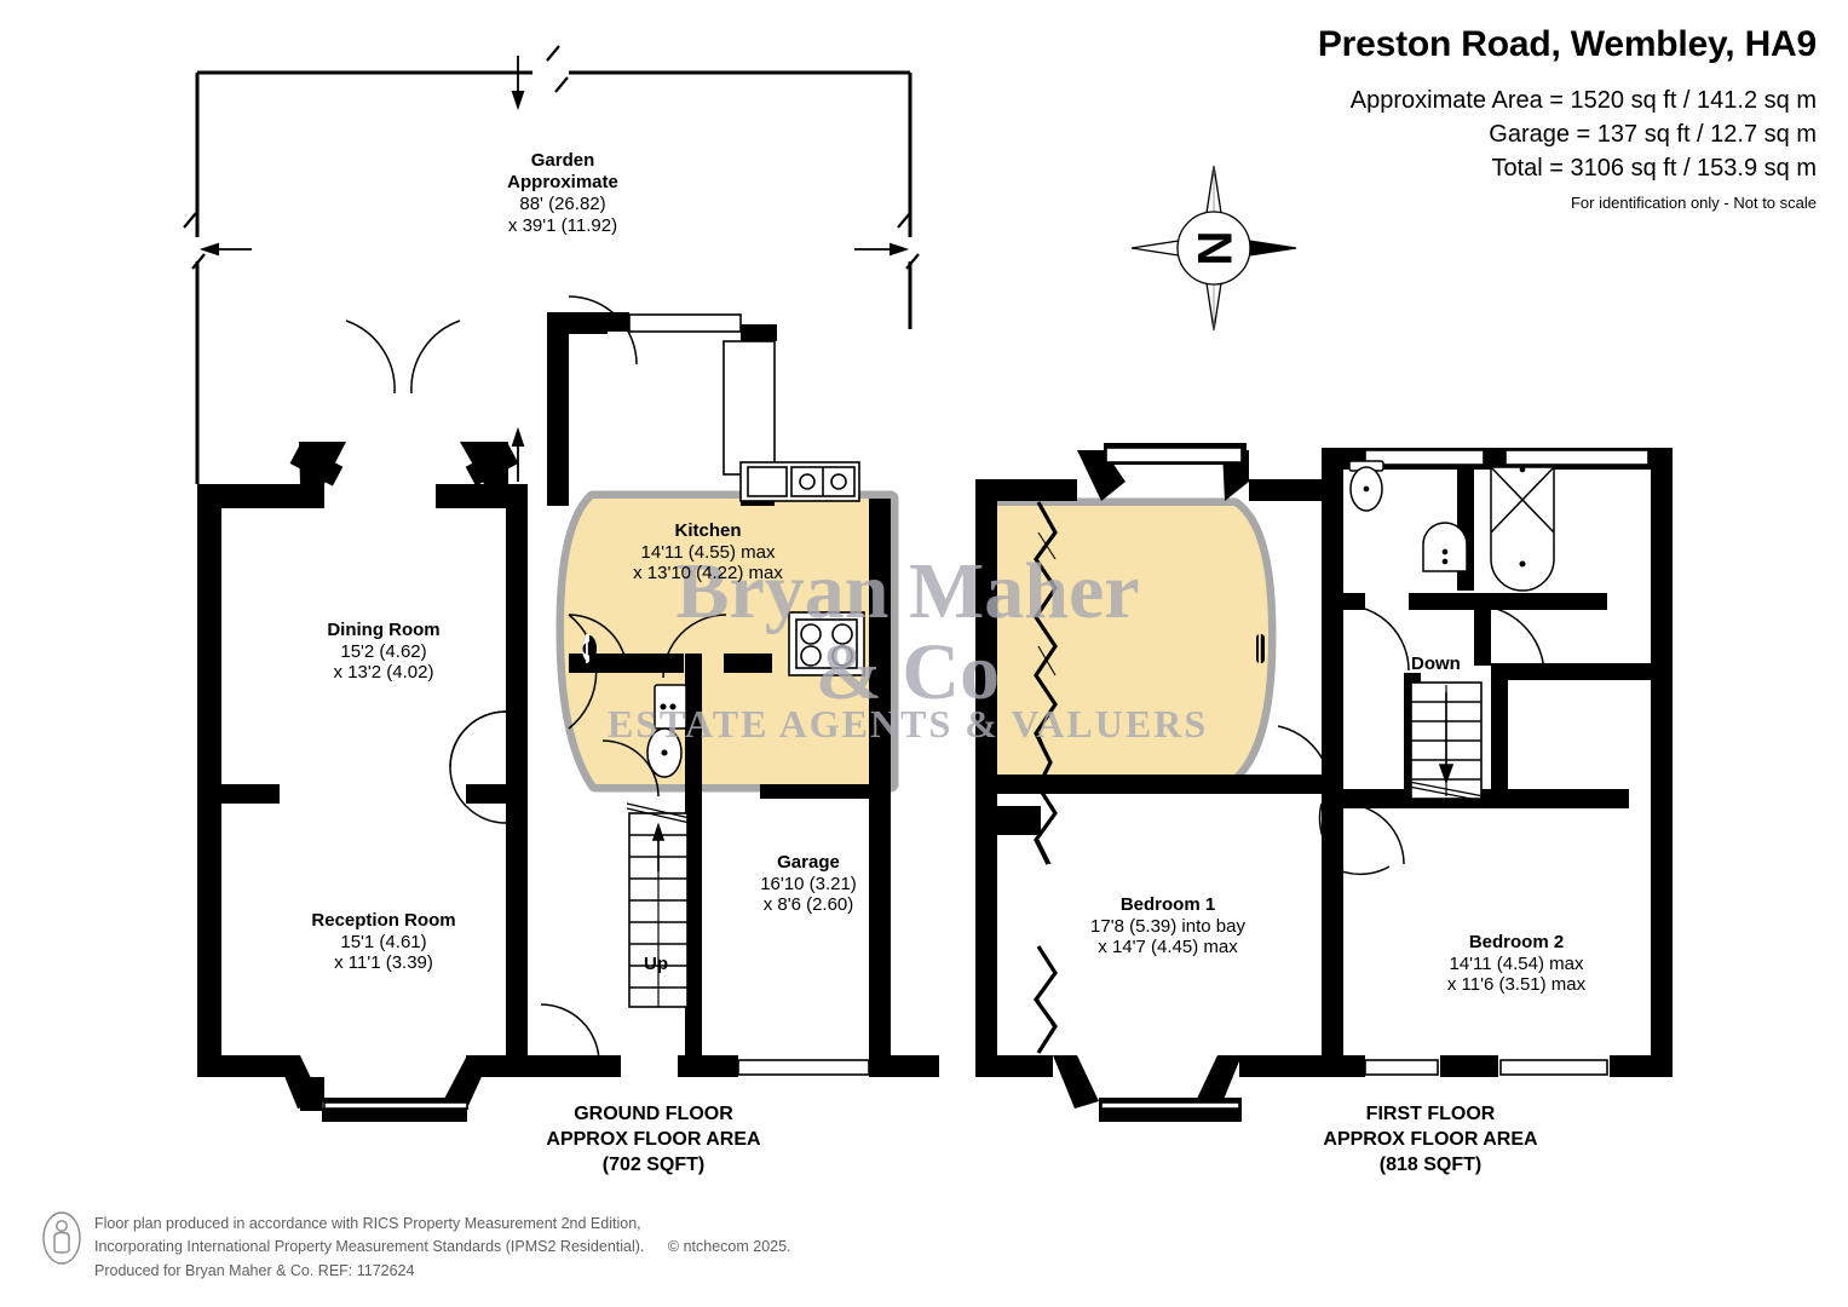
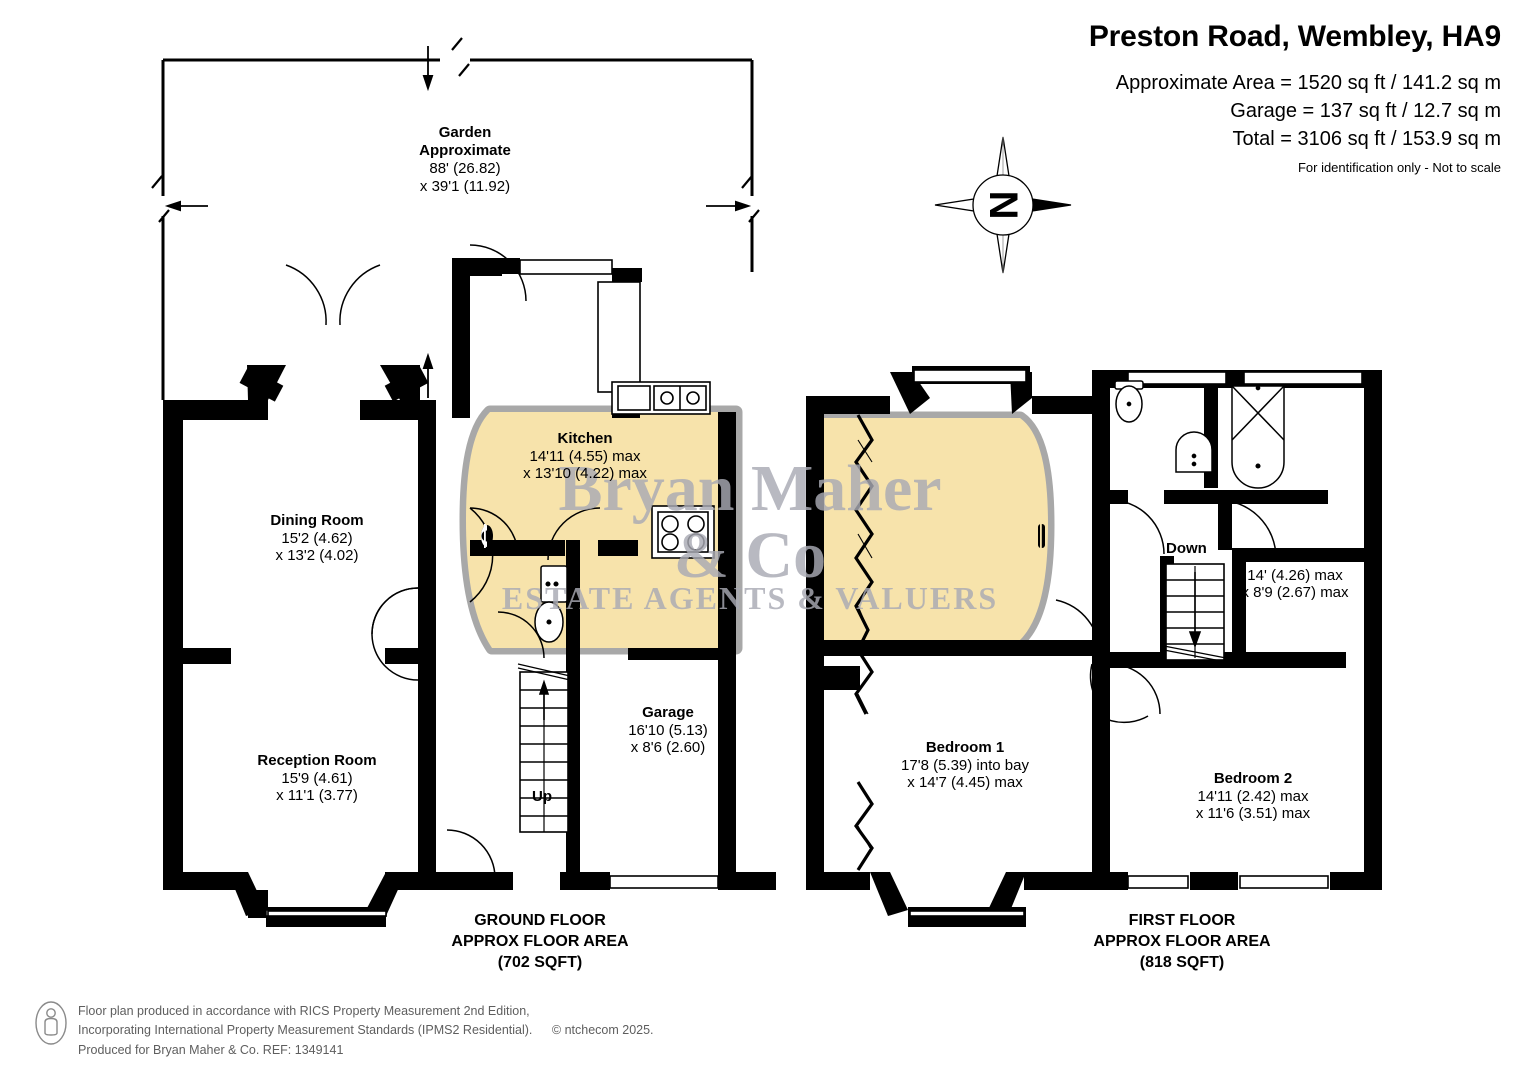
  Bryan Maher
  & Co
  ESTATE AGENTS & VALUERS
  Preston Road, Wembley, HA9
  Approximate Area = 1520 sq ft / 141.2 sq m
  Garage = 137 sq ft / 12.7 sq m
  Total = 3106 sq ft / 153.9 sq m
  For identification only - Not to scale
  Garden
  Approximate
  88' (26.82)
  x 39'1 (11.92)
  Kitchen
  14'11 (4.55) max
  x 13'10 (4.22) max
  Dining Room
  15'2 (4.62)
  x 13'2 (4.02)
  Reception Room
- 15'1 (4.61)
+ 15'9 (4.61)
- x 11'1 (3.39)
+ x 11'1 (3.77)
  Garage
- 16'10 (3.21)
+ 16'10 (5.13)
  x 8'6 (2.60)
  Up
+ Bedroom 4
+ 14' (4.26) max
+ x 8'9 (2.67) max
  Bedroom 1
  17'8 (5.39) into bay
  x 14'7 (4.45) max
  Bedroom 2
- 14'11 (4.54) max
+ 14'11 (2.42) max
  x 11'6 (3.51) max
  Down
  GROUND FLOOR
  APPROX FLOOR AREA
  (702 SQFT)
  FIRST FLOOR
  APPROX FLOOR AREA
  (818 SQFT)
  Floor plan produced in accordance with RICS Property Measurement 2nd Edition,
  Incorporating International Property Measurement Standards (IPMS2 Residential). © ntchecom 2025.
- Produced for Bryan Maher & Co. REF: 1172624
+ Produced for Bryan Maher & Co. REF: 1349141
